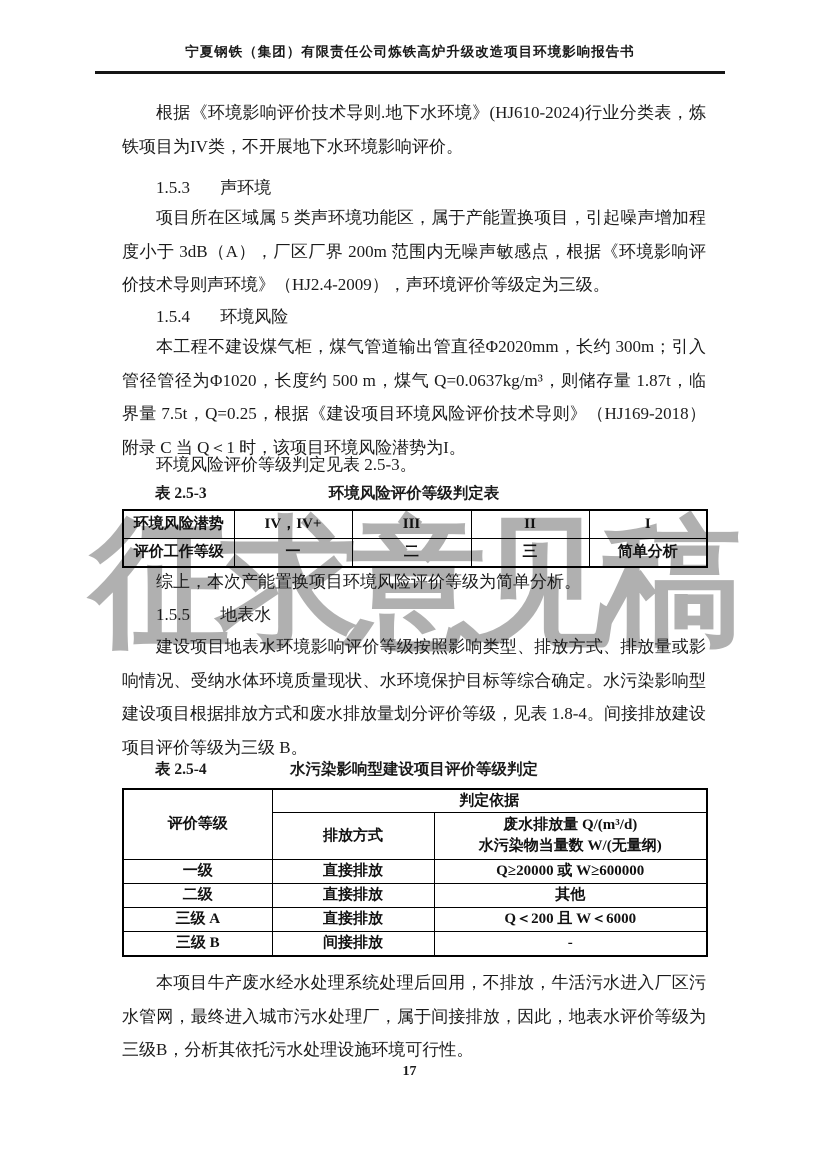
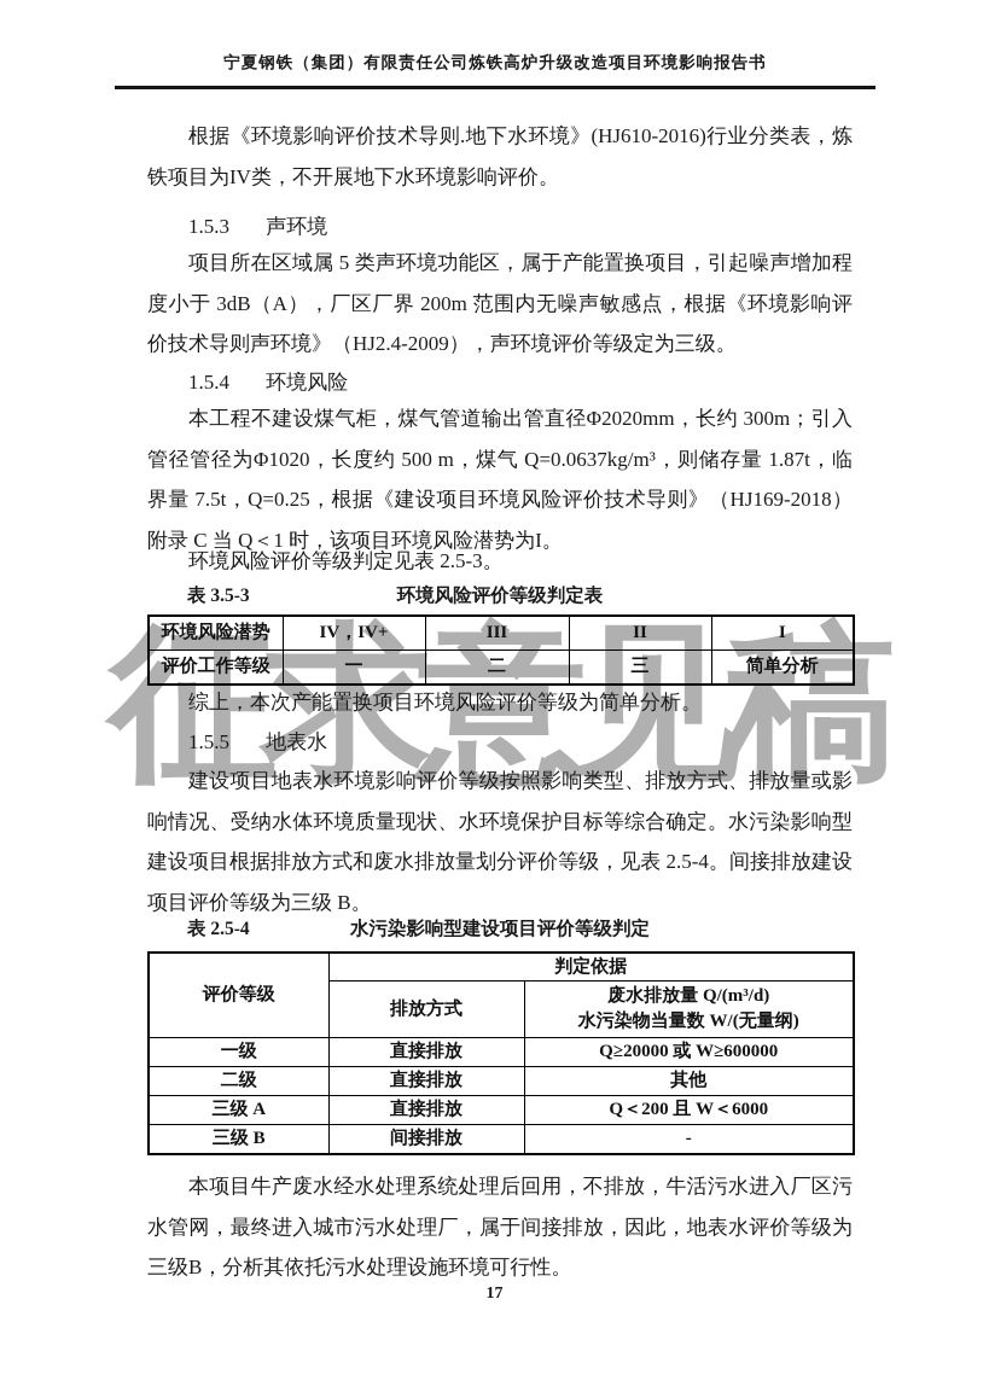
  征求意见稿
  宁夏钢铁（集团）有限责任公司炼铁高炉升级改造项目环境影响报告书
- 根据《环境影响评价技术导则.地下水环境》(HJ610-2024)行业分类表，炼铁项目为IV类，不开展地下水环境影响评价。
+ 根据《环境影响评价技术导则.地下水环境》(HJ610-2016)行业分类表，炼铁项目为IV类，不开展地下水环境影响评价。
  1.5.3 声环境
  项目所在区域属 5 类声环境功能区，属于产能置换项目，引起噪声增加程度小于 3dB（A），厂区厂界 200m 范围内无噪声敏感点，根据《环境影响评价技术导则声环境》（HJ2.4-2009），声环境评价等级定为三级。
  1.5.4 环境风险
  本工程不建设煤气柜，煤气管道输出管直径Φ2020mm，长约 300m；引入管径管径为Φ1020，长度约 500 m，煤气 Q=0.0637kg/m³，则储存量 1.87t，临界量 7.5t，Q=0.25，根据《建设项目环境风险评价技术导则》（HJ169-2018）附录 C 当 Q＜1 时，该项目环境风险潜势为I。
  环境风险评价等级判定见表 2.5-3。
- 表 2.5-3
+ 表 3.5-3
  环境风险评价等级判定表
  环境风险潜势	IV，IV+	III	II	I
  评价工作等级	一	二	三	简单分析
  综上，本次产能置换项目环境风险评价等级为简单分析。
  1.5.5 地表水
- 建设项目地表水环境影响评价等级按照影响类型、排放方式、排放量或影响情况、受纳水体环境质量现状、水环境保护目标等综合确定。水污染影响型建设项目根据排放方式和废水排放量划分评价等级，见表 1.8-4。间接排放建设项目评价等级为三级 B。
+ 建设项目地表水环境影响评价等级按照影响类型、排放方式、排放量或影响情况、受纳水体环境质量现状、水环境保护目标等综合确定。水污染影响型建设项目根据排放方式和废水排放量划分评价等级，见表 2.5-4。间接排放建设项目评价等级为三级 B。
  表 2.5-4
  水污染影响型建设项目评价等级判定
  评价等级	判定依据
  排放方式	废水排放量 Q/(m³/d) 水污染物当量数 W/(无量纲)
  一级	直接排放	Q≥20000 或 W≥600000
  二级	直接排放	其他
  三级 A	直接排放	Q＜200 且 W＜6000
  三级 B	间接排放	-
  本项目牛产废水经水处理系统处理后回用，不排放，牛活污水进入厂区污水管网，最终进入城市污水处理厂，属于间接排放，因此，地表水评价等级为三级B，分析其依托污水处理设施环境可行性。
  17
